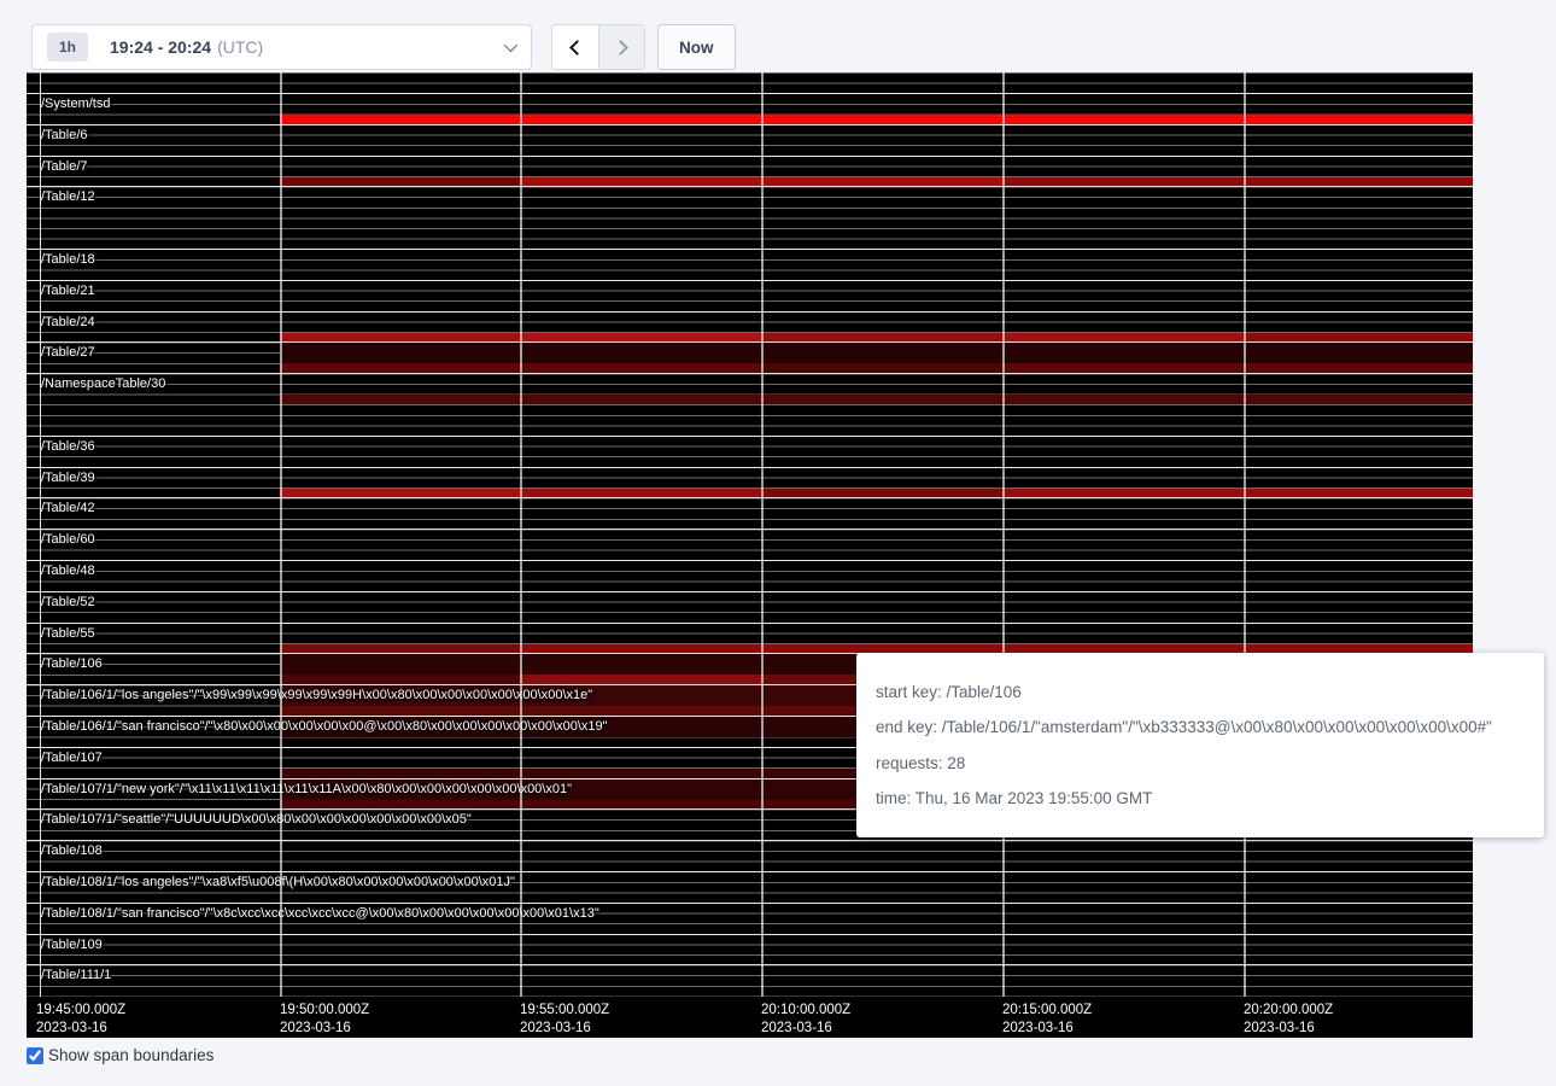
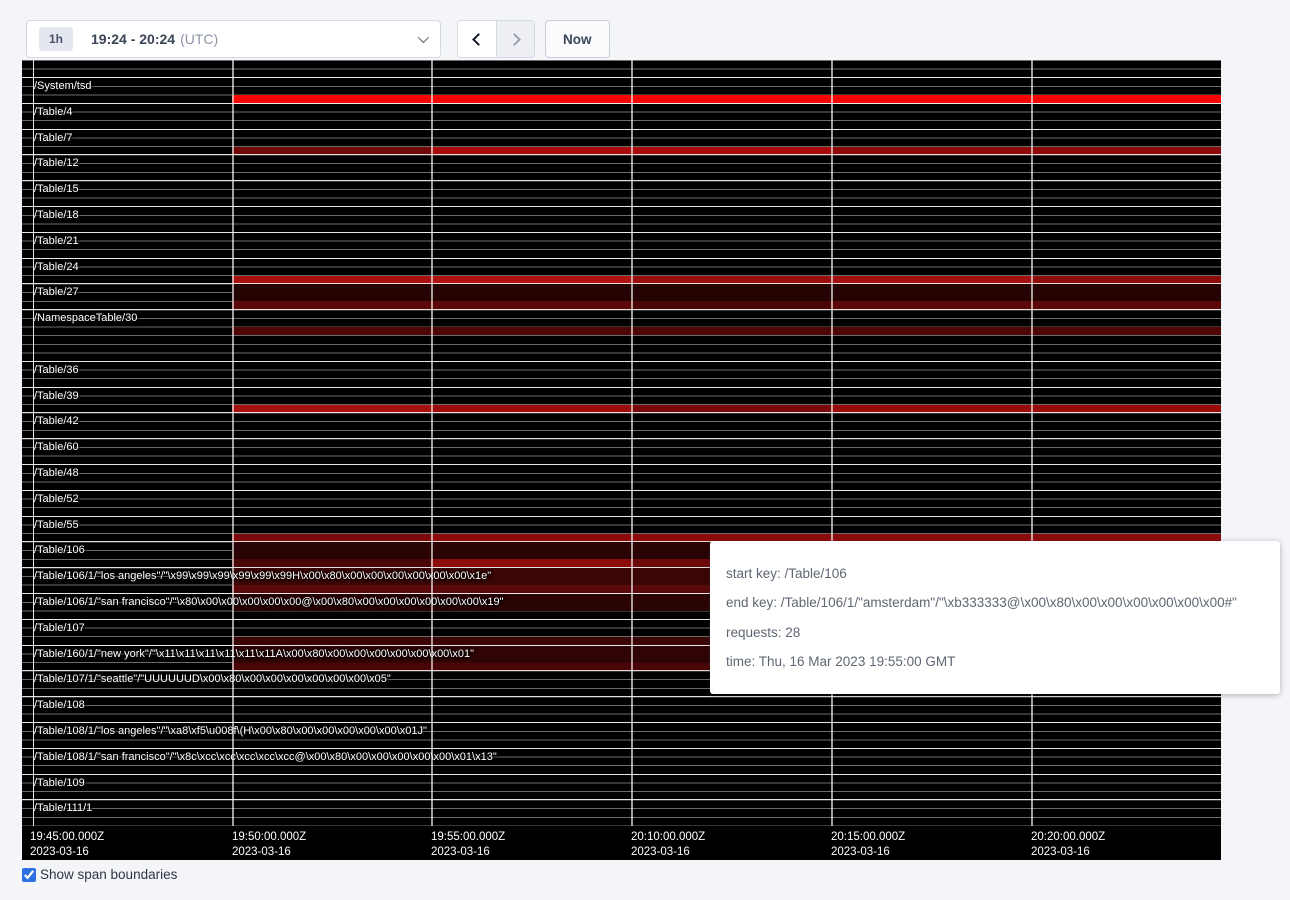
  1h
  19:24 - 20:24
  (UTC)
  Now
  /System/tsd
- /Table/6
+ /Table/4
  /Table/7
  /Table/12
+ /Table/15
  /Table/18
  /Table/21
  /Table/24
  /Table/27
  /NamespaceTable/30
  /Table/36
  /Table/39
  /Table/42
  /Table/60
  /Table/48
  /Table/52
  /Table/55
  /Table/106
  /Table/106/1/"los angeles"/"\x99\x99\x99\x99\x99\x99H\x00\x80\x00\x00\x00\x00\x00\x00\x1e"
  /Table/106/1/"san francisco"/"\x80\x00\x00\x00\x00\x00@\x00\x80\x00\x00\x00\x00\x00\x00\x19"
  /Table/107
- /Table/107/1/"new york"/"\x11\x11\x11\x11\x11\x11A\x00\x80\x00\x00\x00\x00\x00\x00\x01"
+ /Table/160/1/"new york"/"\x11\x11\x11\x11\x11\x11A\x00\x80\x00\x00\x00\x00\x00\x00\x01"
  /Table/107/1/"seattle"/"UUUUUUD\x00\x80\x00\x00\x00\x00\x00\x00\x05"
  /Table/108
  /Table/108/1/"los angeles"/"\xa8\xf5\u008f\(H\x00\x80\x00\x00\x00\x00\x00\x01J"
  /Table/108/1/"san francisco"/"\x8c\xcc\xcc\xcc\xcc\xcc@\x00\x80\x00\x00\x00\x00\x00\x01\x13"
  /Table/109
  /Table/111/1
  19:45:00.000Z
  2023-03-16
  19:50:00.000Z
  2023-03-16
  19:55:00.000Z
  2023-03-16
  20:10:00.000Z
  2023-03-16
  20:15:00.000Z
  2023-03-16
  20:20:00.000Z
  2023-03-16
  start key: /Table/106
  end key: /Table/106/1/"amsterdam"/"\xb333333@\x00\x80\x00\x00\x00\x00\x00\x00#"
  requests: 28
  time: Thu, 16 Mar 2023 19:55:00 GMT
  Show span boundaries
